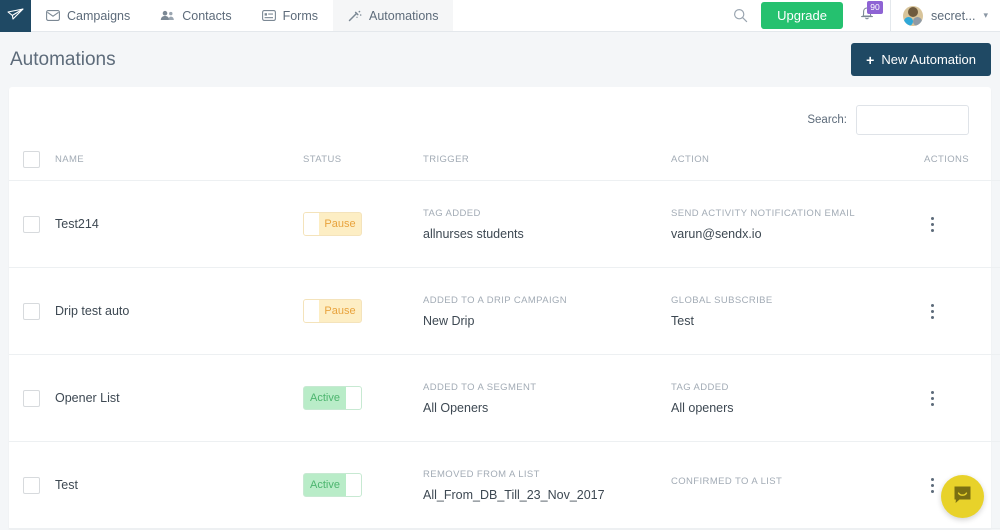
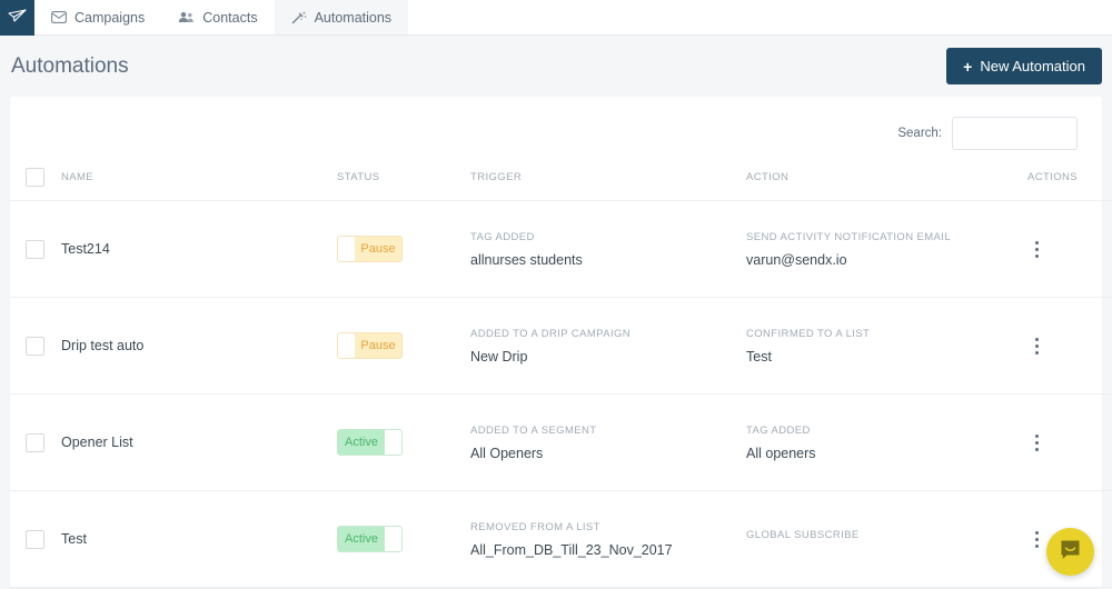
  Campaigns
  Contacts
- Forms
  Automations
- Upgrade
- 90
- secret...
- ▾
  Automations
  +
  New Automation
  Search:
  	NAME	STATUS	TRIGGER	ACTION	ACTIONS
  	Test214	Pause	TAG ADDED allnurses students	SEND ACTIVITY NOTIFICATION EMAIL varun@sendx.io
- 	Drip test auto	Pause	ADDED TO A DRIP CAMPAIGN New Drip	GLOBAL SUBSCRIBE Test
+ 	Drip test auto	Pause	ADDED TO A DRIP CAMPAIGN New Drip	CONFIRMED TO A LIST Test
  	Opener List	Active	ADDED TO A SEGMENT All Openers	TAG ADDED All openers
- 	Test	Active	REMOVED FROM A LIST All_From_DB_Till_23_Nov_2017	CONFIRMED TO A LIST
+ 	Test	Active	REMOVED FROM A LIST All_From_DB_Till_23_Nov_2017	GLOBAL SUBSCRIBE
